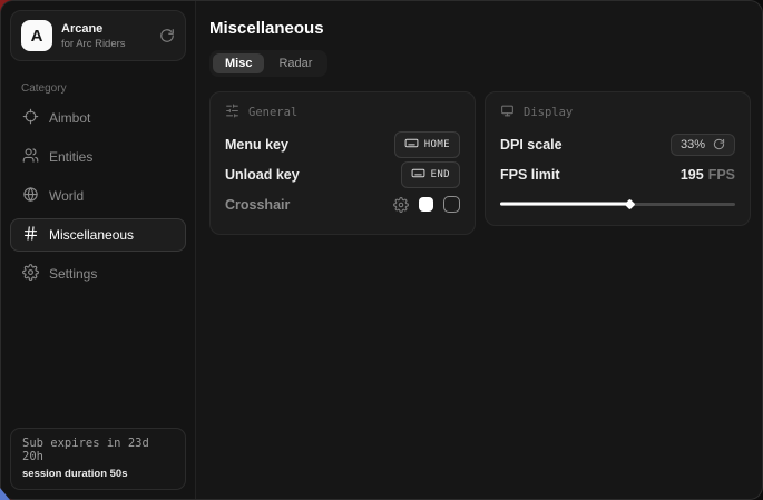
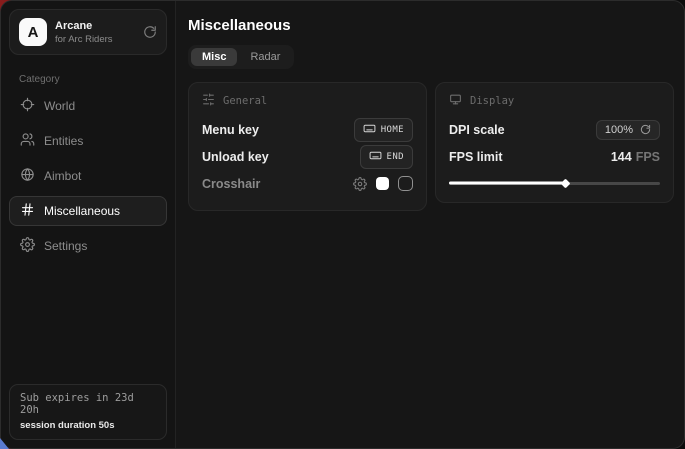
  A
  Arcane
  for Arc Riders
  Category
- Aimbot
+ World
  Entities
- World
+ Aimbot
  Miscellaneous
  Settings
  Sub expires in 23d 20h
  session duration 50s
  Miscellaneous
  Misc
  Radar
  General
  Menu key
  HOME
  Unload key
  END
  Crosshair
  Display
  DPI scale
- 33%
+ 100%
  FPS limit
- 195 FPS
+ 144 FPS
